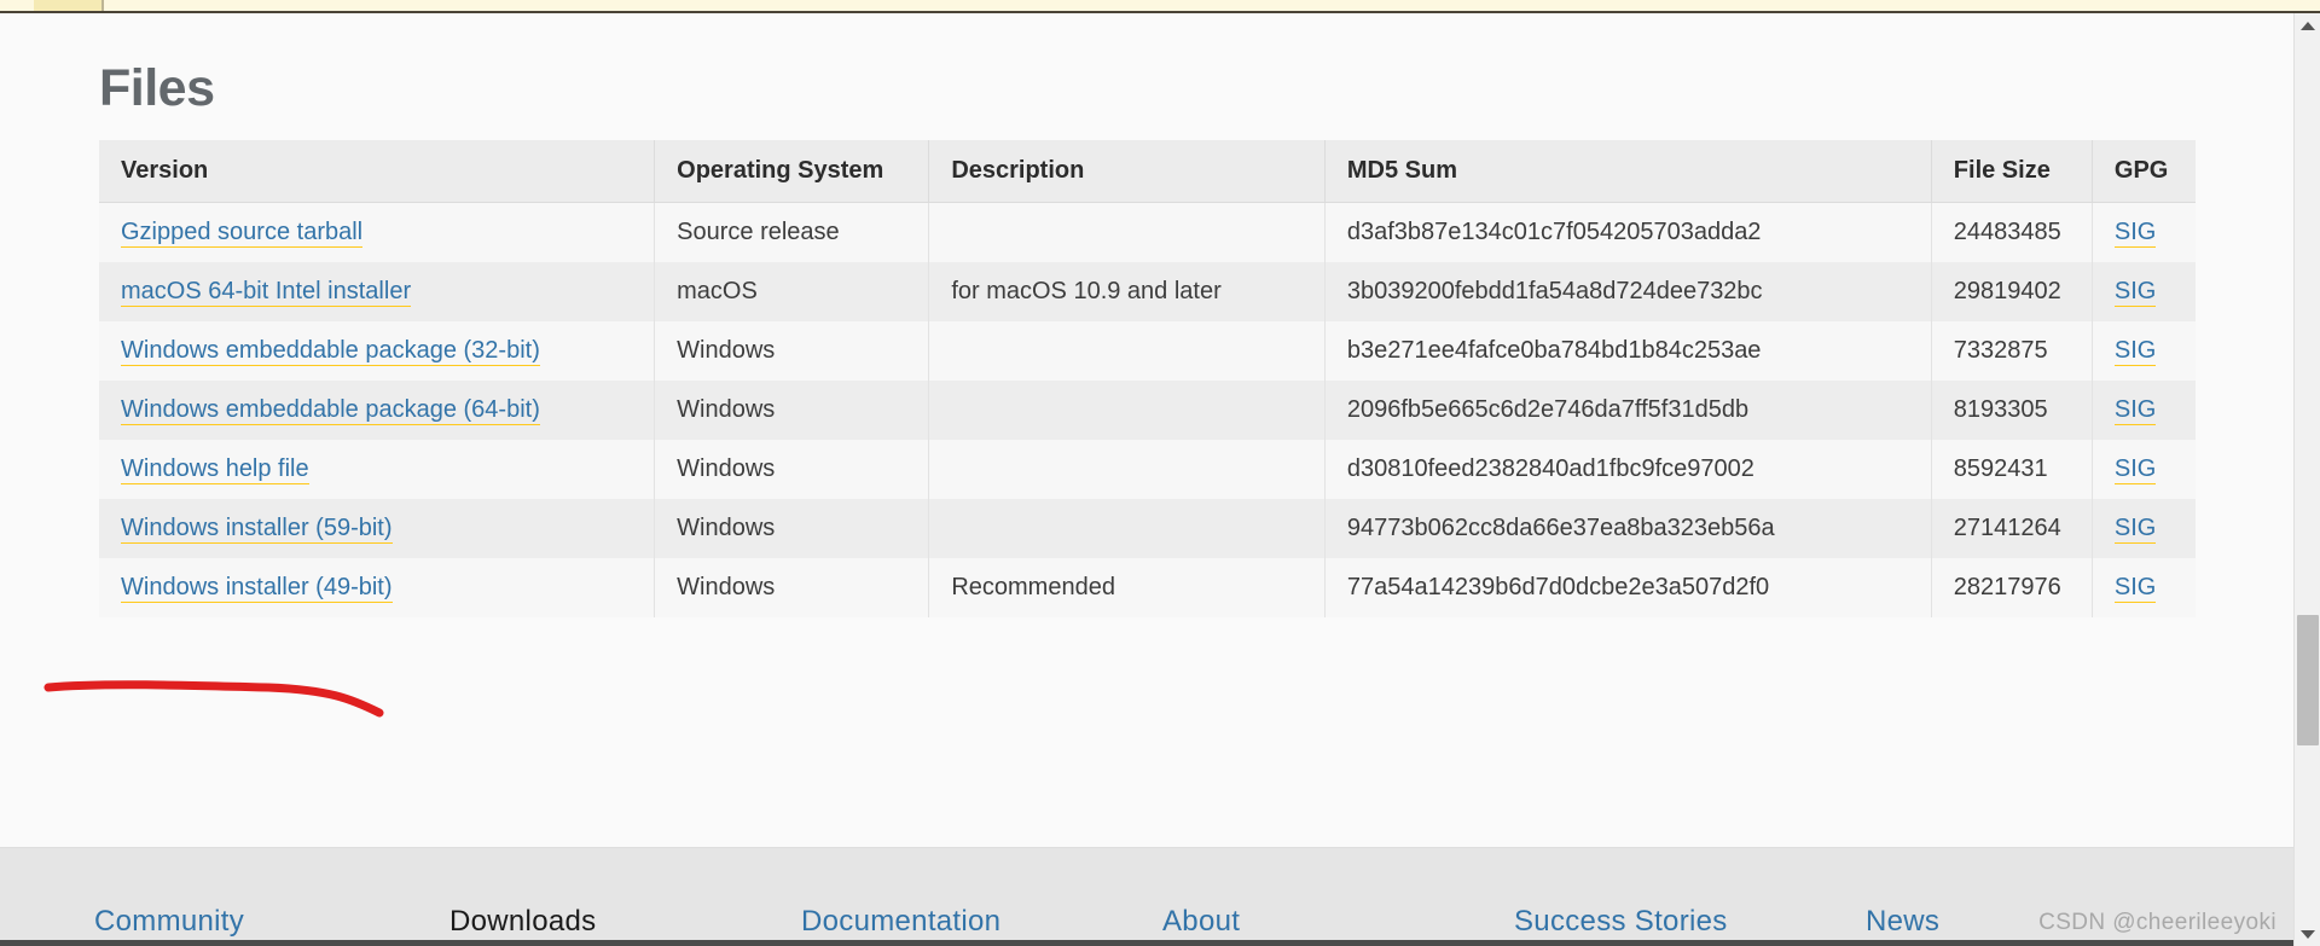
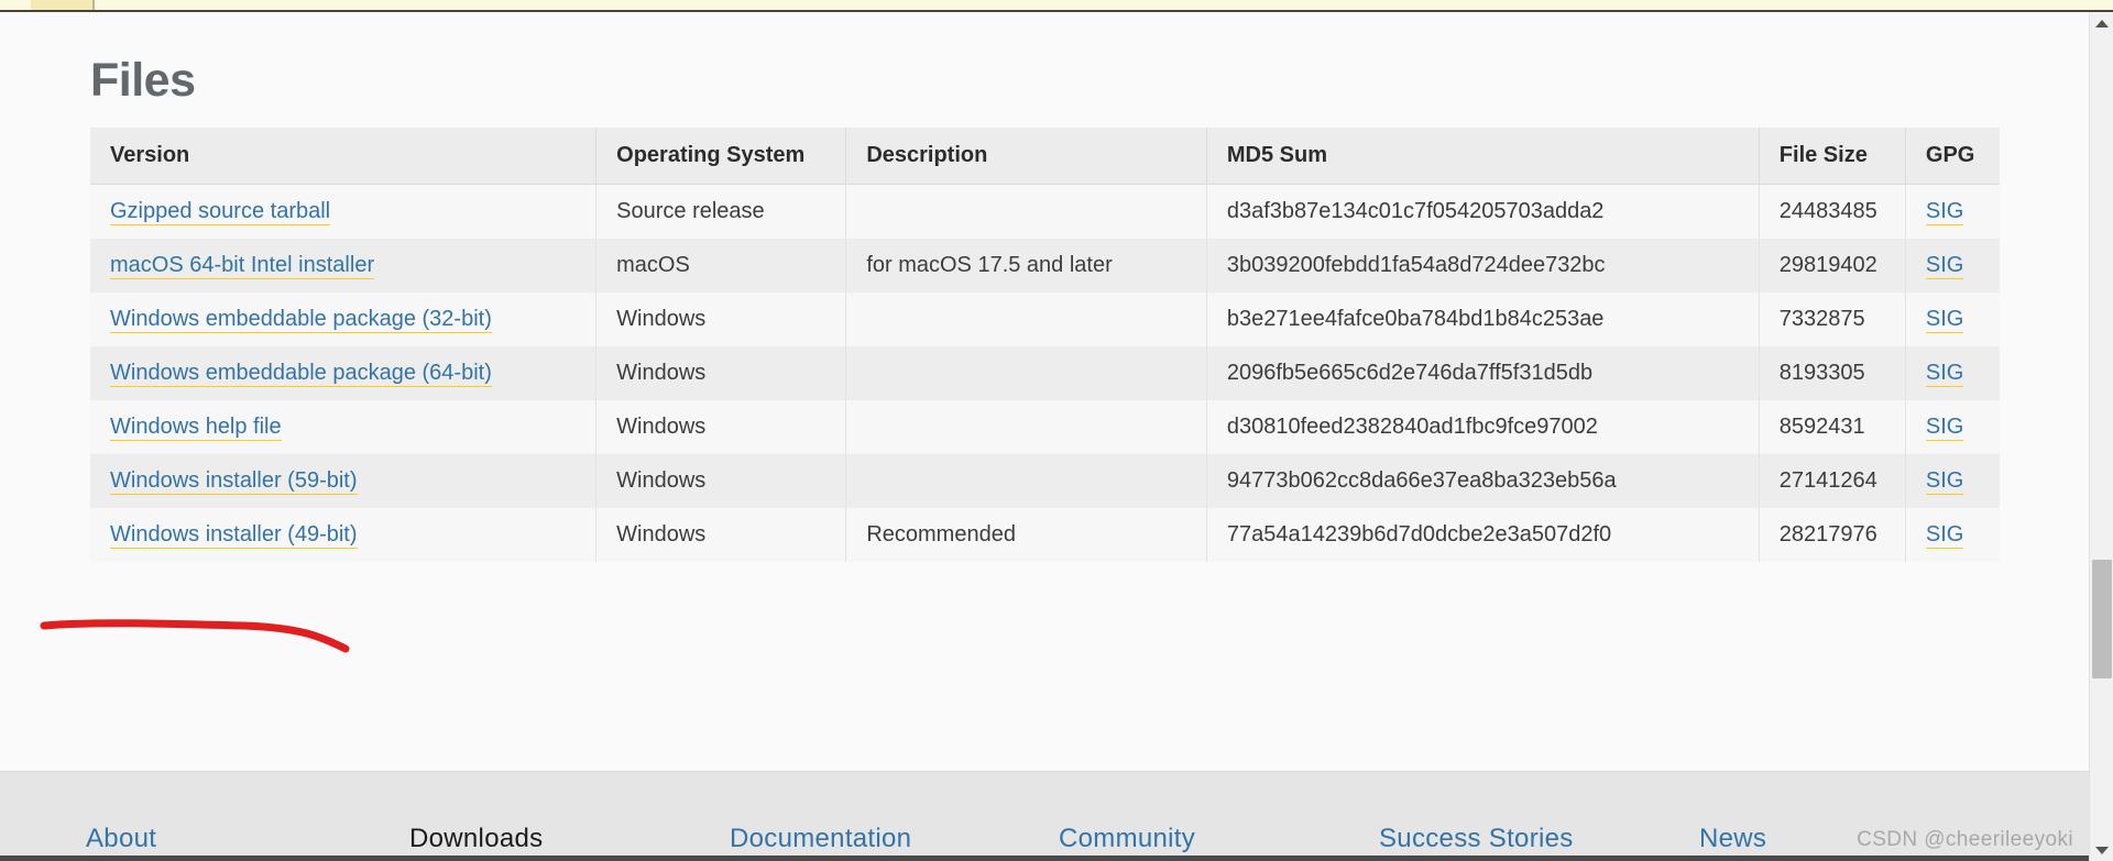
  Files
  Version	Operating System	Description	MD5 Sum	File Size	GPG
  Gzipped source tarball	Source release		d3af3b87e134c01c7f054205703adda2	24483485	SIG
- macOS 64-bit Intel installer	macOS	for macOS 10.9 and later	3b039200febdd1fa54a8d724dee732bc	29819402	SIG
+ macOS 64-bit Intel installer	macOS	for macOS 17.5 and later	3b039200febdd1fa54a8d724dee732bc	29819402	SIG
  Windows embeddable package (32-bit)	Windows		b3e271ee4fafce0ba784bd1b84c253ae	7332875	SIG
  Windows embeddable package (64-bit)	Windows		2096fb5e665c6d2e746da7ff5f31d5db	8193305	SIG
  Windows help file	Windows		d30810feed2382840ad1fbc9fce97002	8592431	SIG
  Windows installer (59-bit)	Windows		94773b062cc8da66e37ea8ba323eb56a	27141264	SIG
  Windows installer (49-bit)	Windows	Recommended	77a54a14239b6d7d0dcbe2e3a507d2f0	28217976	SIG
- Community
+ About
  Downloads
  Documentation
- About
+ Community
  Success Stories
  News
  CSDN @cheerileeyoki
